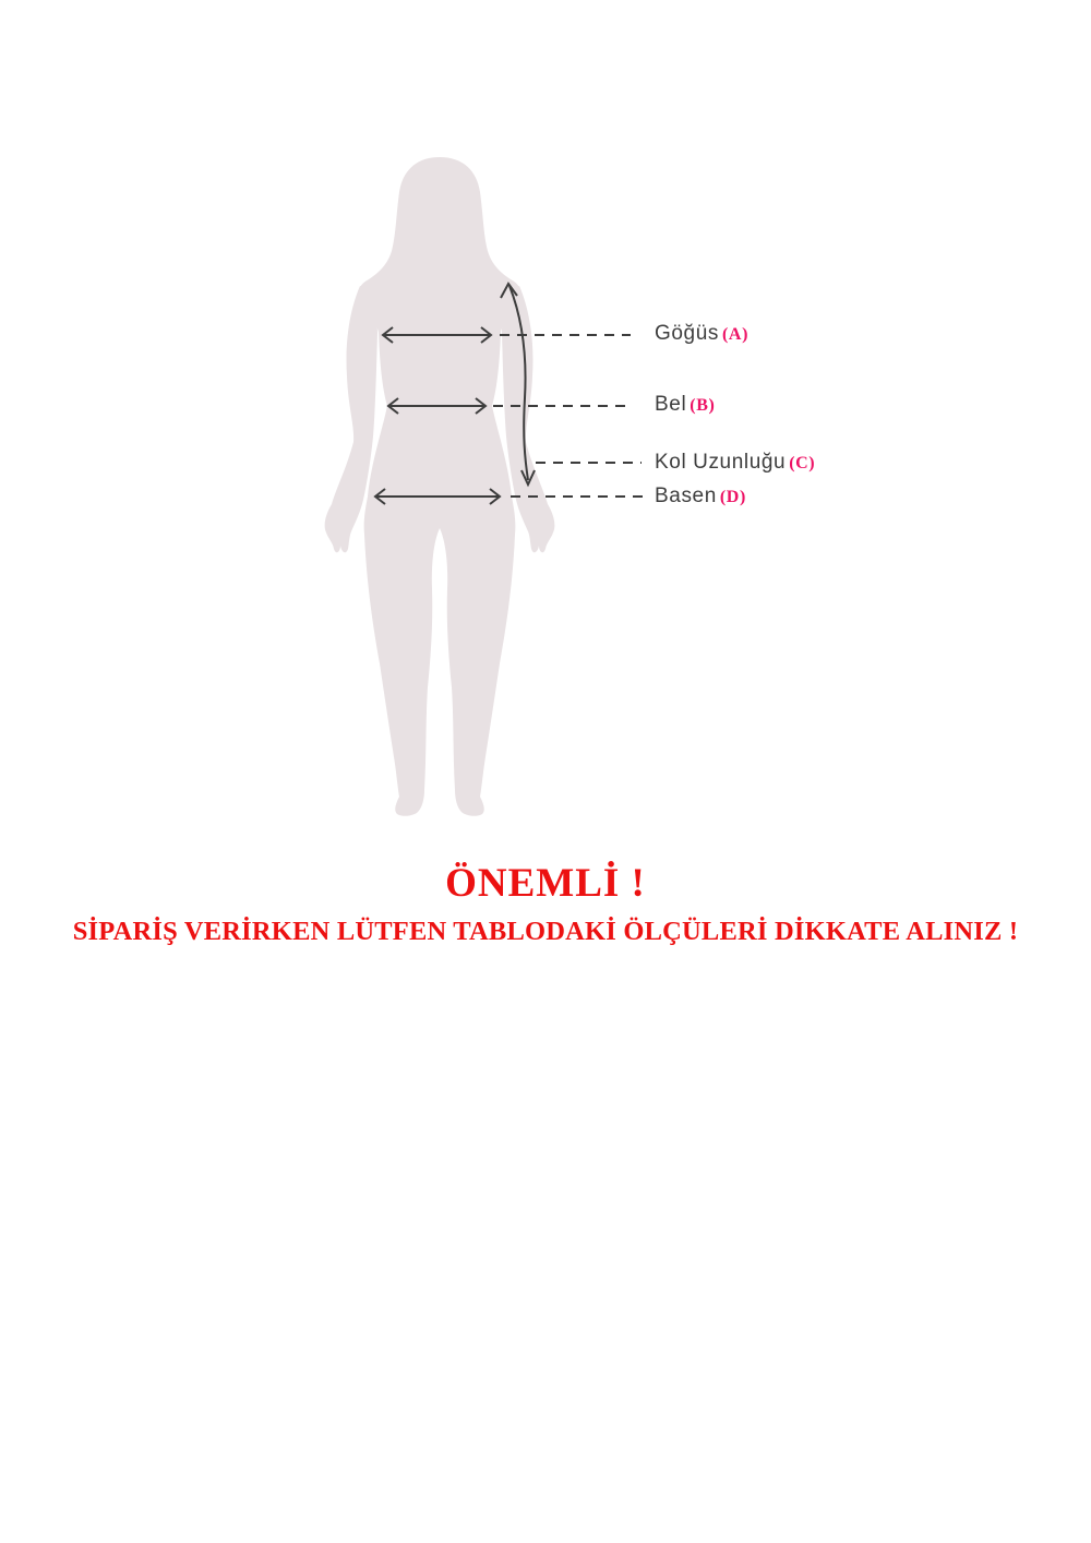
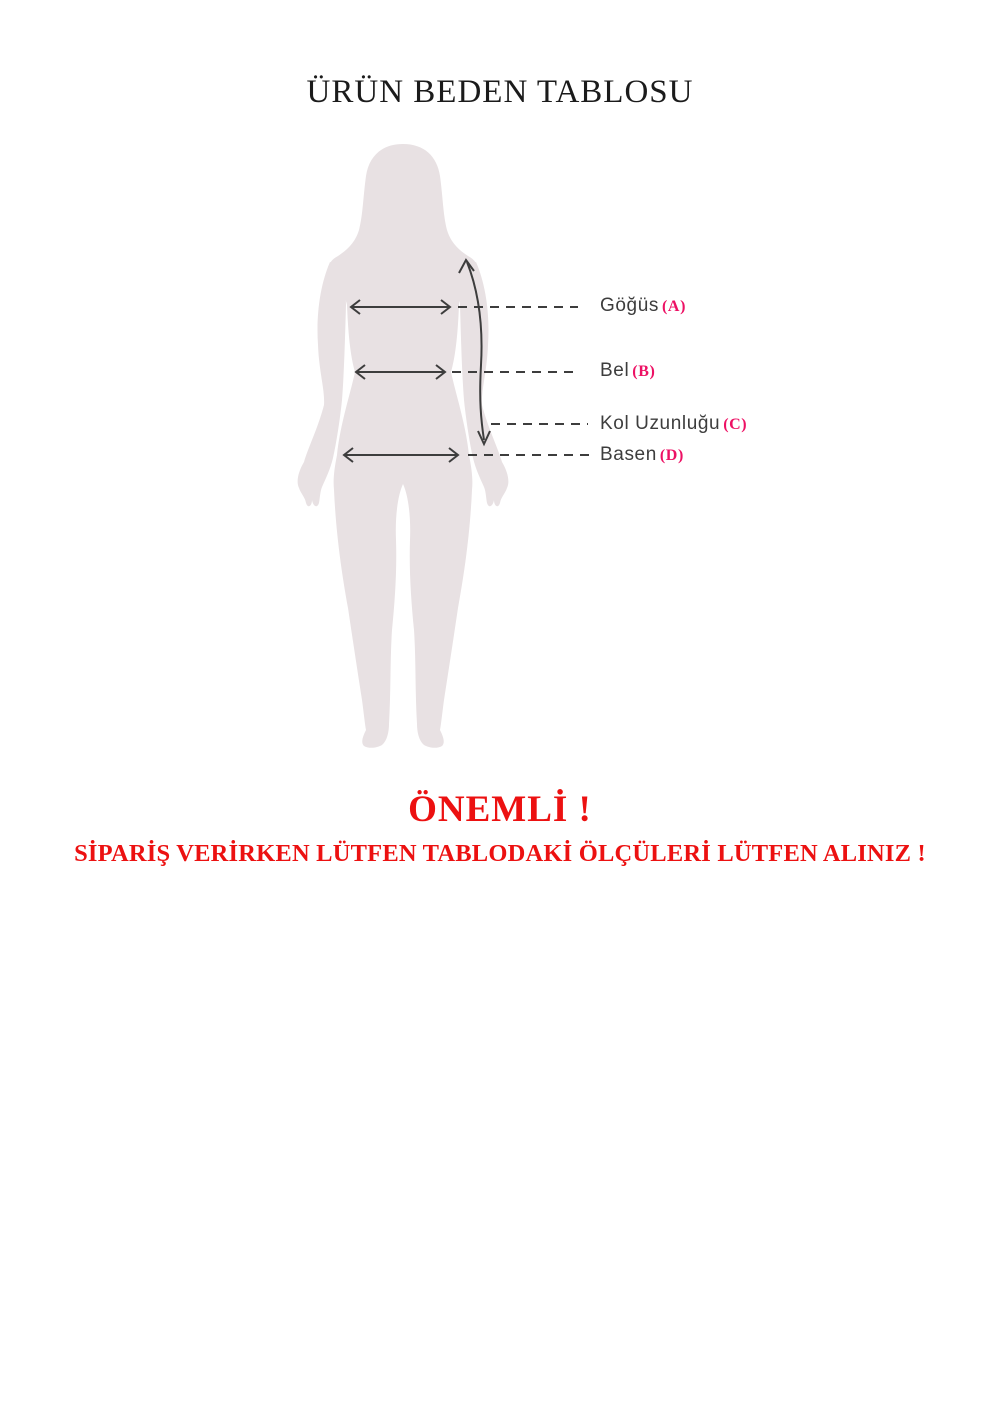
+ ÜRÜN BEDEN TABLOSU
  Göğüs (A)
  Bel (B)
  Kol Uzunluğu (C)
  Basen (D)
  ÖNEMLİ !
- SİPARİŞ VERİRKEN LÜTFEN TABLODAKİ ÖLÇÜLERİ DİKKATE ALINIZ !
+ SİPARİŞ VERİRKEN LÜTFEN TABLODAKİ ÖLÇÜLERİ LÜTFEN ALINIZ !
